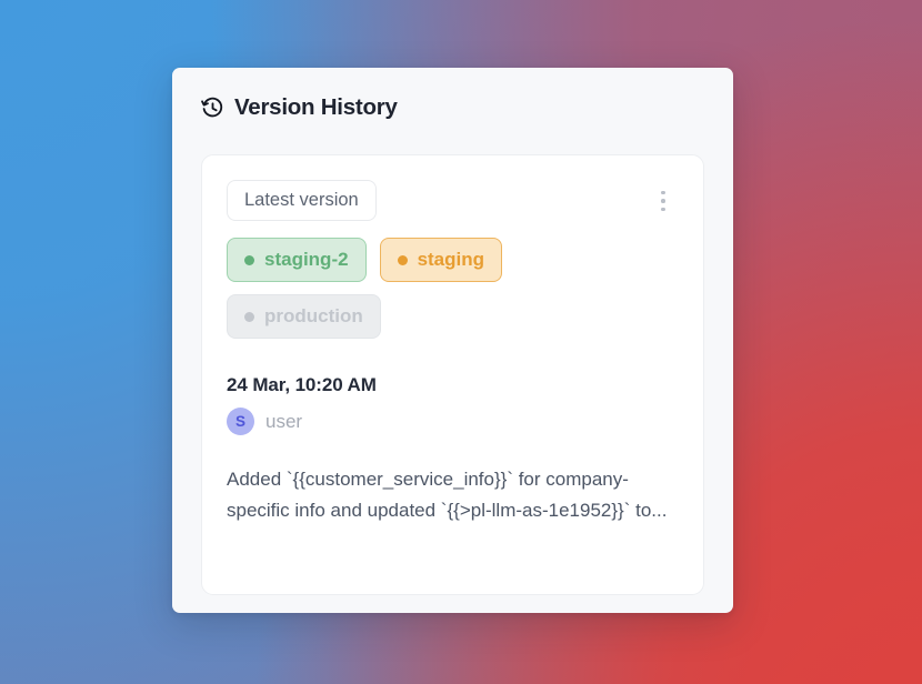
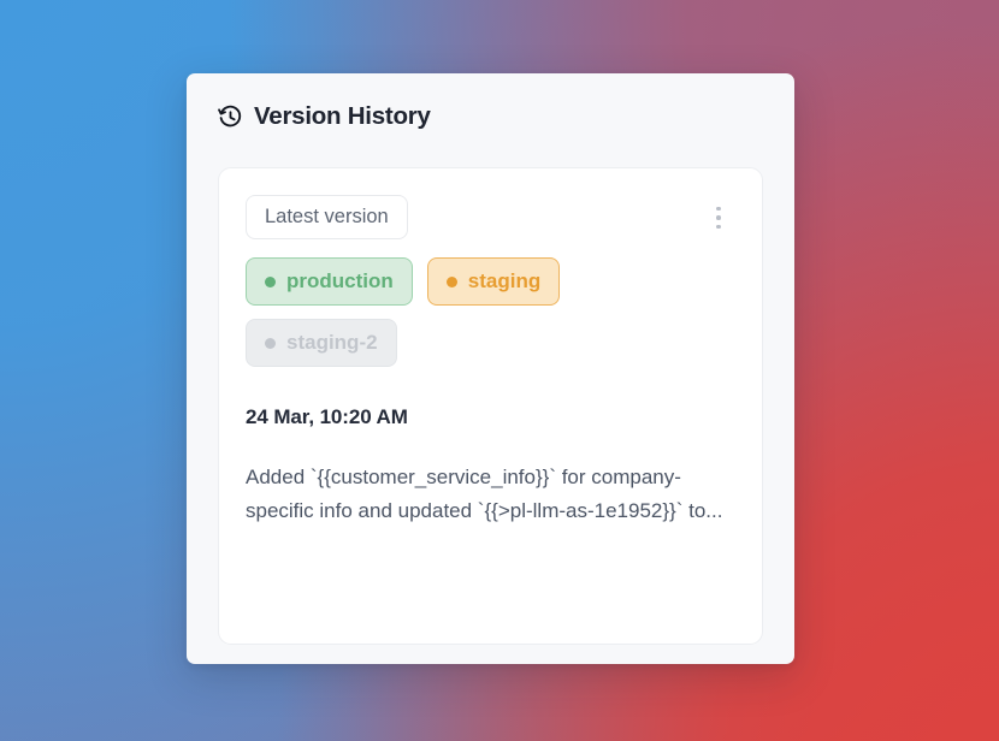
  Version History
  Latest version
- staging-2
+ production
  staging
- production
+ staging-2
  24 Mar, 10:20 AM
- S
- user
  Added `{{customer_service_info}}` for company-specific info and updated `{{>pl-llm-as-1e1952}}` to...
